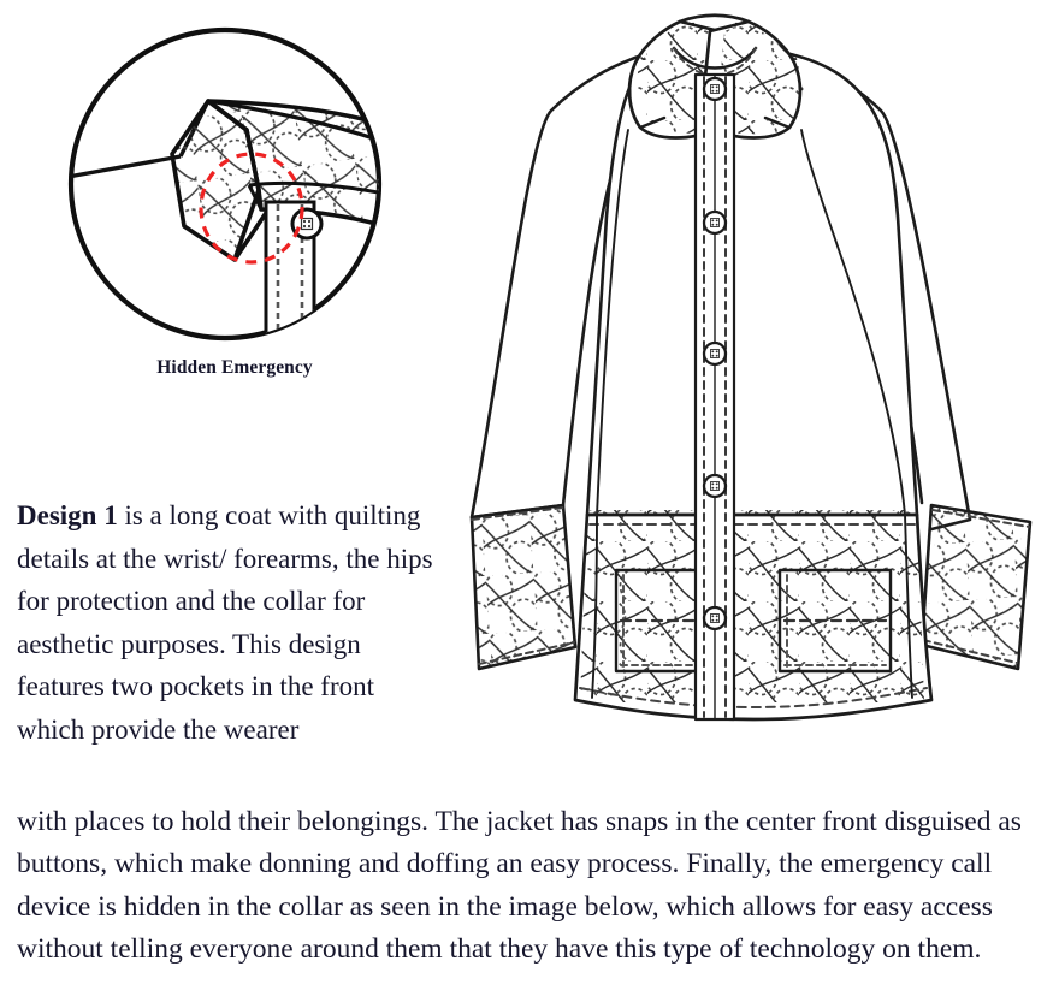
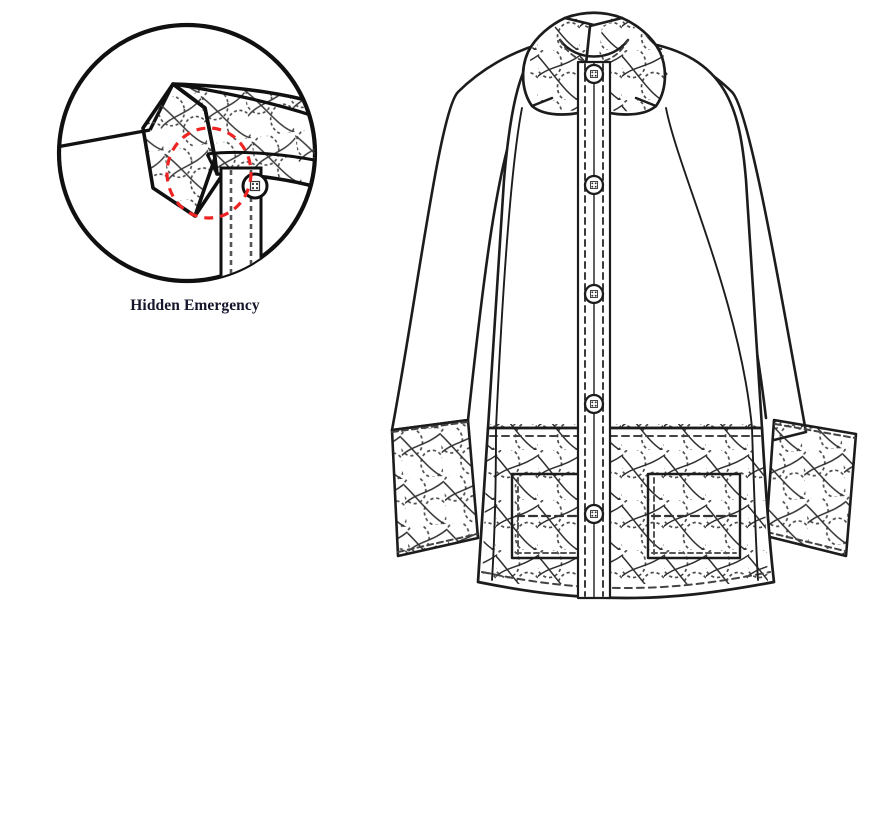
  Hidden Emergency
- Design 1 is a long coat with quilting details at the wrist/ forearms, the hips for protection and the collar for aesthetic purposes. This design features two pockets in the front which provide the wearer
- with places to hold their belongings. The jacket has snaps in the center front disguised as buttons, which make donning and doffing an easy process. Finally, the emergency call device is hidden in the collar as seen in the image below, which allows for easy access without telling everyone around them that they have this type of technology on them.
